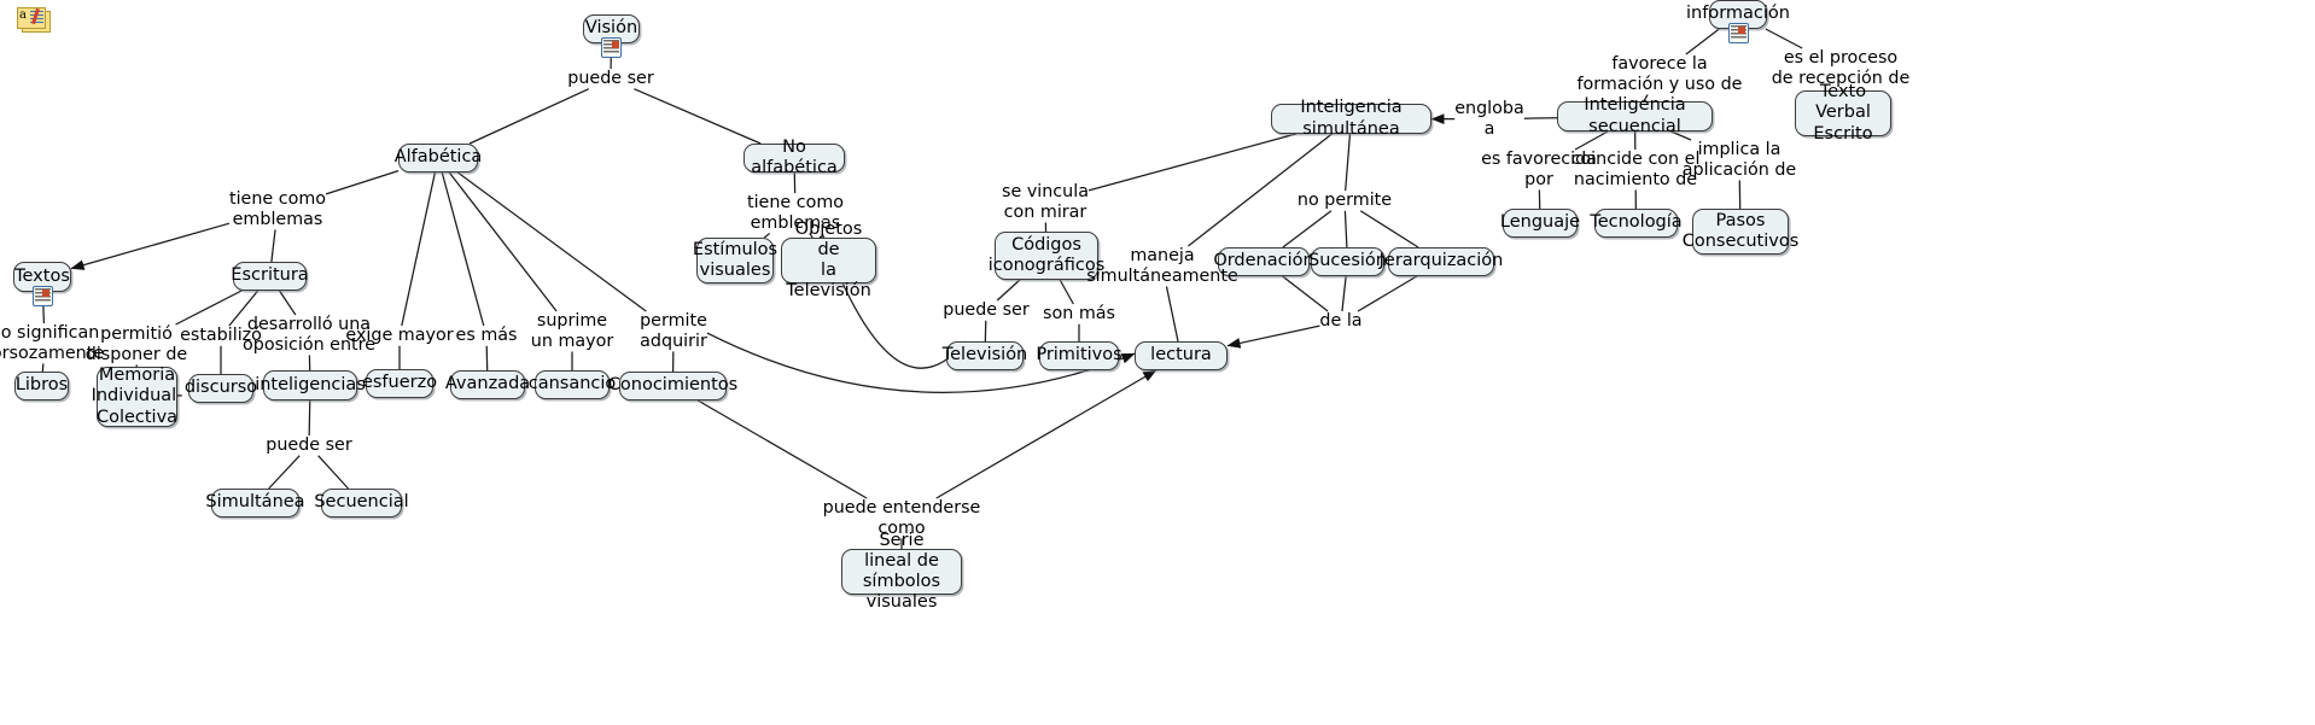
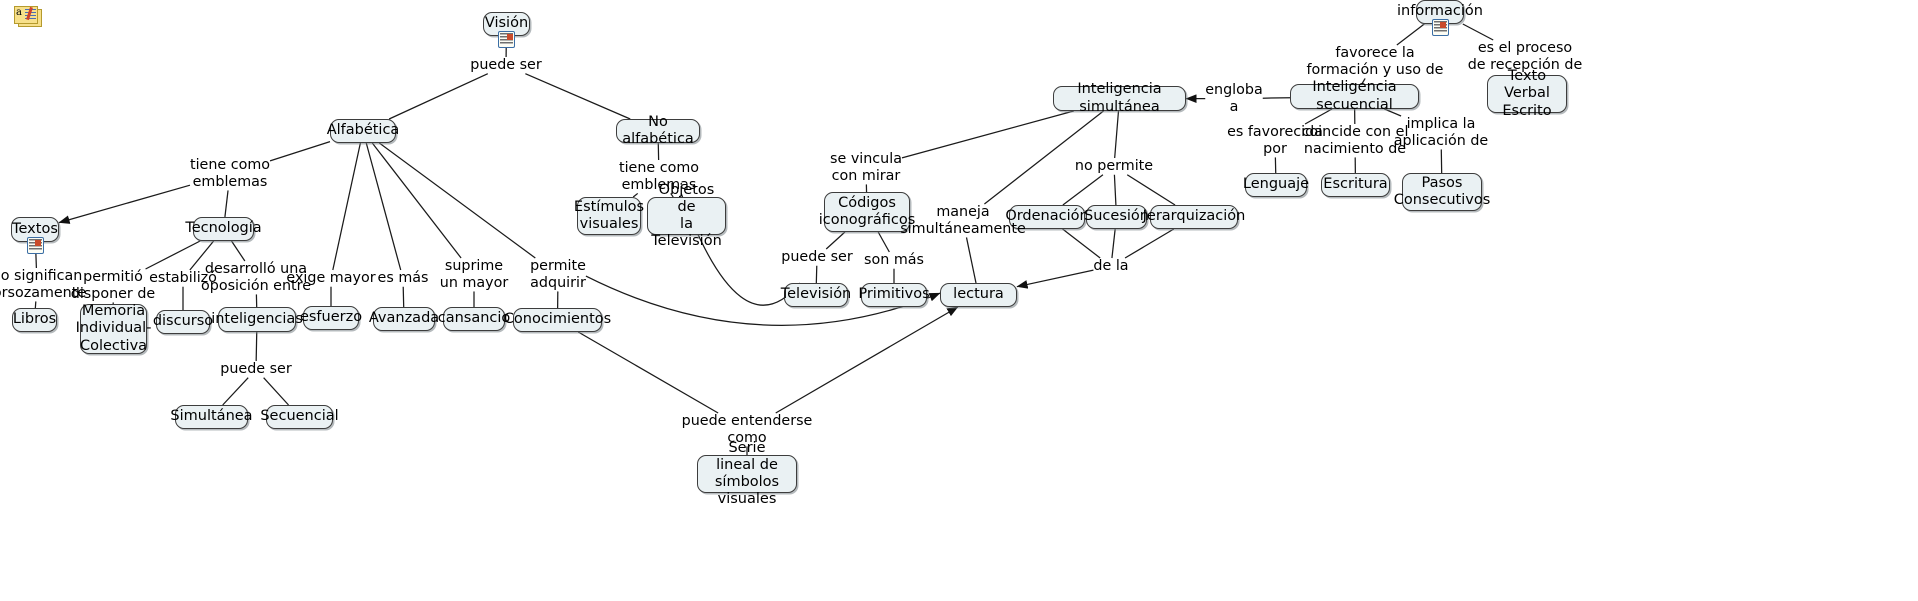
  a
  Visión
  Alfabética
  No alfabética
  Textos
- Escritura
+ Tecnología
  Libros
  Memoria
  Individual-
  Colectiva
  discurso
  inteligencias
  esfuerzo
  Avanzada
  cansancio
  Conocimientos
  Estímulos
  visuales
  Objetos de
  la Televisión
  Simultánea
  Secuencial
  Códigos
  iconográficos
  Televisión
  Primitivos
  lectura
  Inteligencia simultánea
  Inteligencia secuencial
  Ordenación
  Sucesión
  Jerarquización
  información
  Texto Verbal
  Escrito
  Lenguaje
- Tecnología
+ Escritura
  Pasos
  Consecutivos
  Serie lineal de
  símbolos visuales
  puede ser
  tiene como
  emblemas
  tiene como
  emblemas
  o significan
  rsozamente
  permitió
  disponer de
  estabilizó
  desarrolló una
  oposición entre
  exige mayor
  es más
  suprime
  un mayor
  permite
  adquirir
  puede ser
  se vincula
  con mirar
  puede ser
  son más
  maneja
  simultáneamente
  no permite
  de la
  engloba
  a
  favorece la
  formación y uso de
  es favorecida
  por
  coincide con el
  nacimiento de
  implica la
  aplicación de
  es el proceso
  de recepción de
  puede entenderse
  como
